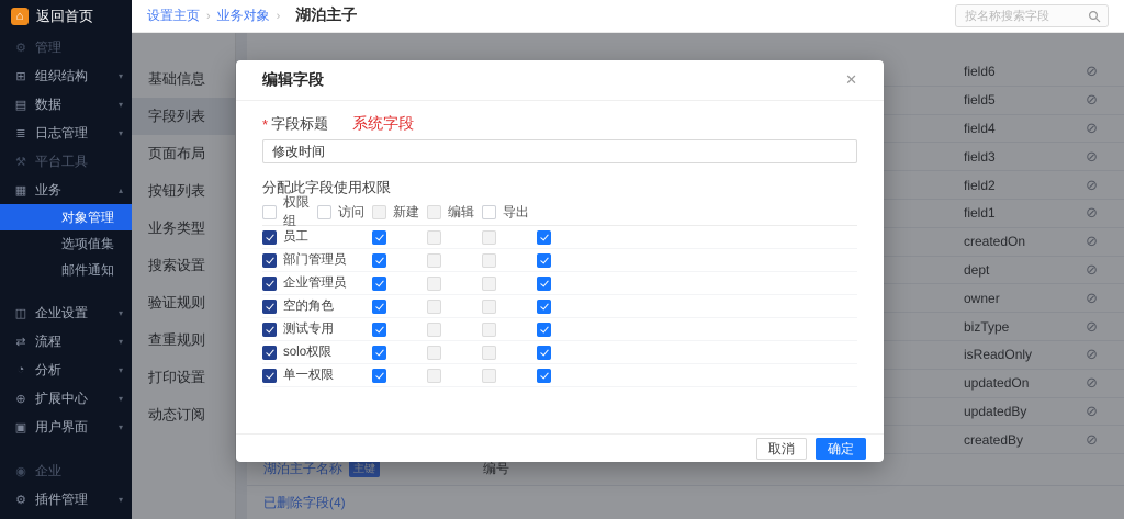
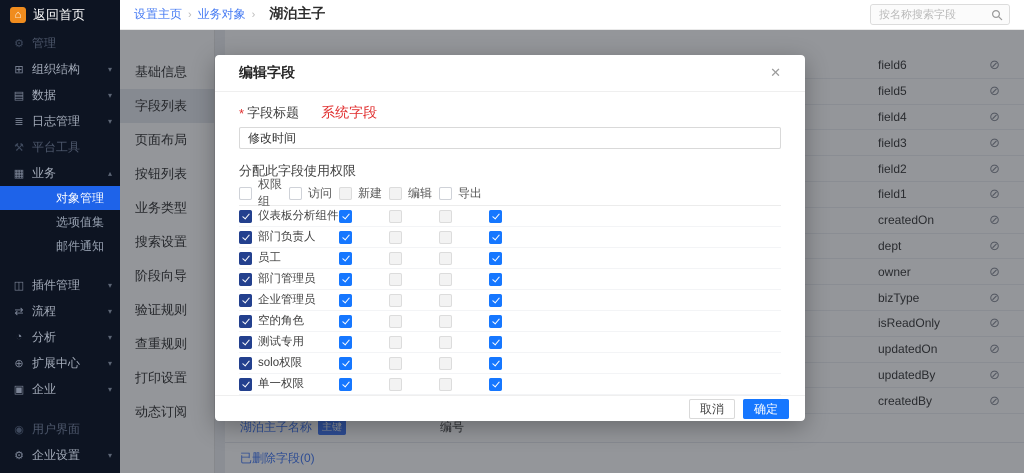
  返回首页
  ⚙
  管理
  ⊞
  组织结构
  ▤
  数据
  ≣
  日志管理
  ⚒
  平台工具
  ▦
  业务
  对象管理
  选项值集
  邮件通知
  ◫
- 企业设置
+ 插件管理
  ⇄
  流程
  ◔
  分析
  ⊕
  扩展中心
  ▣
- 用户界面
+ 企业
  ◉
- 企业
+ 用户界面
  ⚙
- 插件管理
+ 企业设置
  设置主页
  ›
  业务对象
  ›
  湖泊主子
  按名称搜索字段
  基础信息
  字段列表
  页面布局
  按钮列表
  业务类型
  搜索设置
+ 阶段向导
  验证规则
  查重规则
  打印设置
  动态订阅
  field6
  field5
  field4
  field3
  field2
  field1
  createdOn
  dept
  owner
  bizType
  isReadOnly
  updatedOn
  updatedBy
  createdBy
  湖泊主子名称
  主键
  编号
- 已删除字段(4)
+ 已删除字段(0)
  编辑字段
  ✕
  *
  字段标题
  系统字段
  修改时间
  分配此字段使用权限
  权限组
  访问
  新建
  编辑
  导出
+ 仪表板分析组件
+ 部门负责人
  员工
  部门管理员
  企业管理员
  空的角色
  测试专用
  solo权限
  单一权限
  取消
  确定
